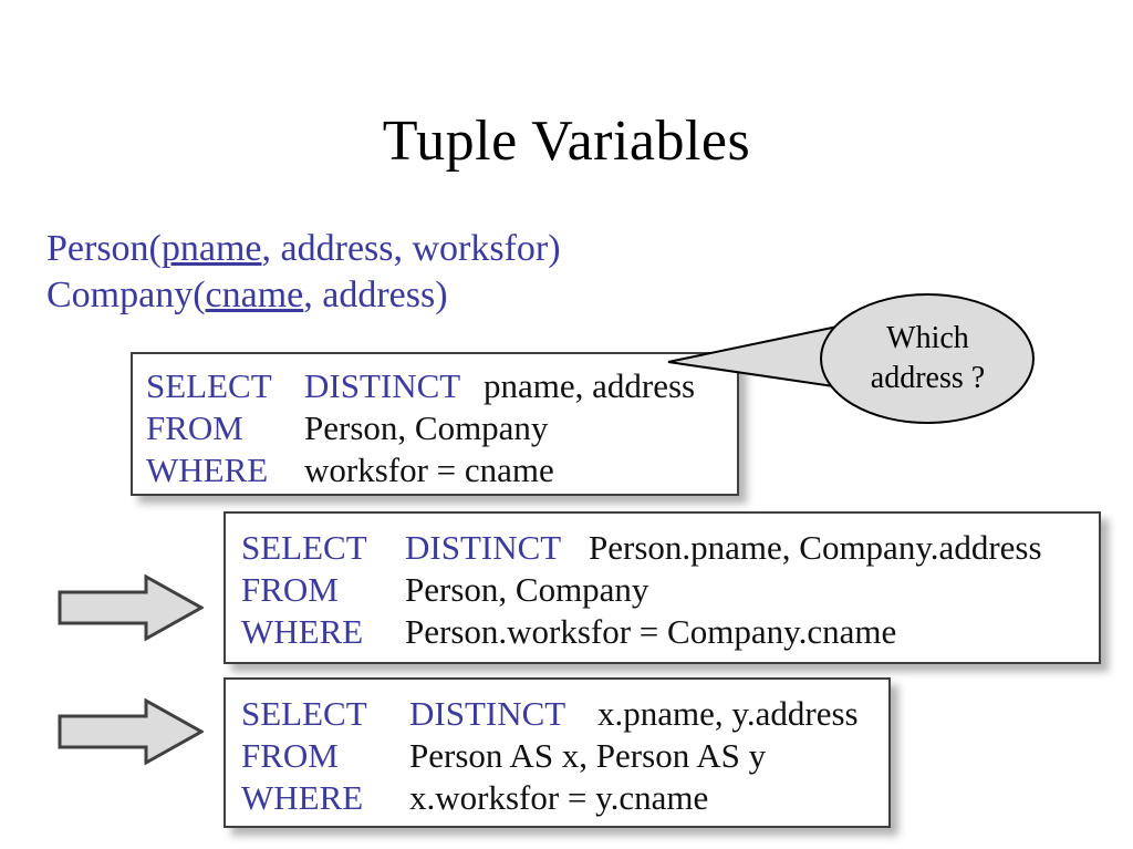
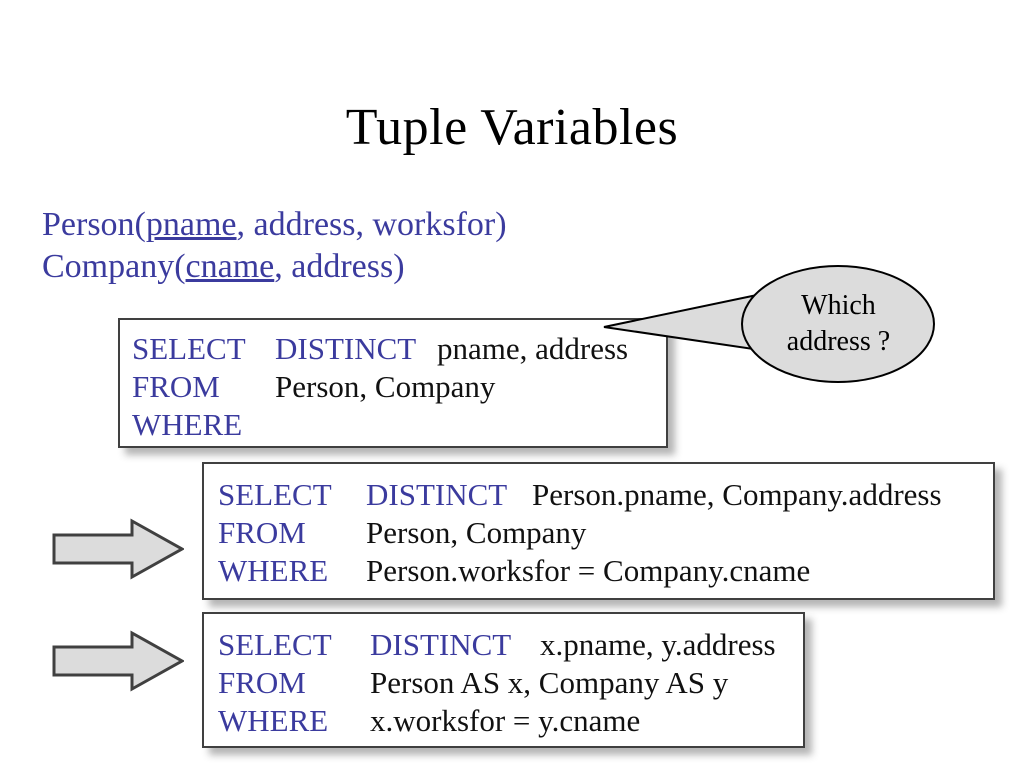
  Tuple Variables
  Person(pname, address, worksfor)
  Company(cname, address)
  SELECT
  DISTINCT
  pname, address
  FROM
  Person, Company
  WHERE
- worksfor = cname
  SELECT
  DISTINCT
  Person.pname, Company.address
  FROM
  Person, Company
  WHERE
  Person.worksfor = Company.cname
  SELECT
  DISTINCT
  x.pname, y.address
  FROM
- Person AS x, Person AS y
+ Person AS x, Company AS y
  WHERE
  x.worksfor = y.cname
  Which
  address ?
